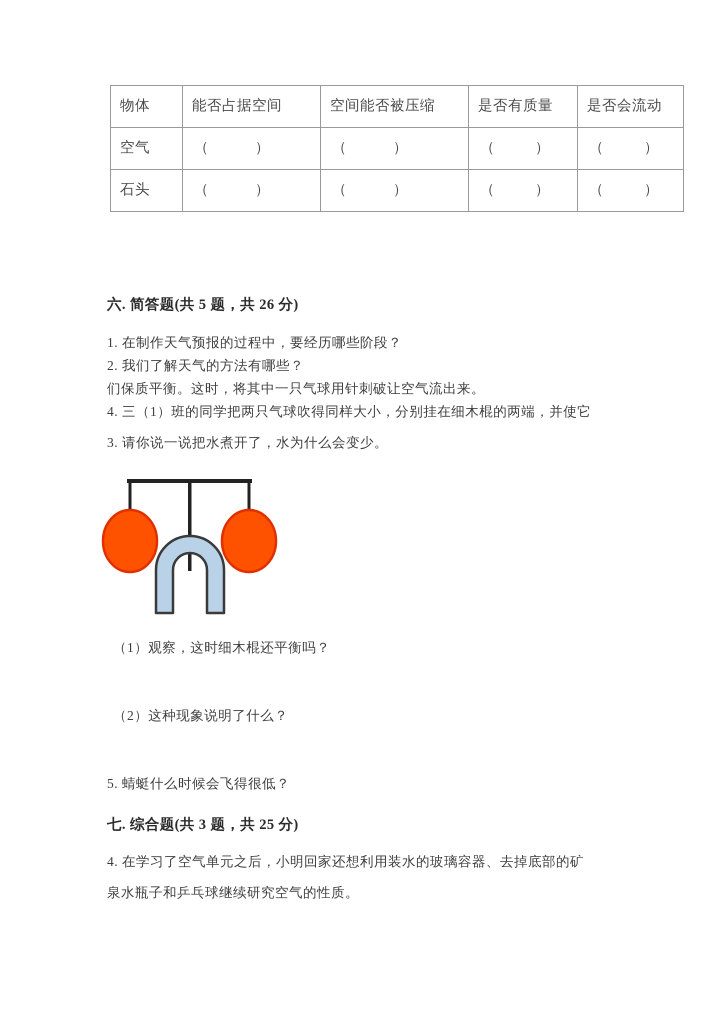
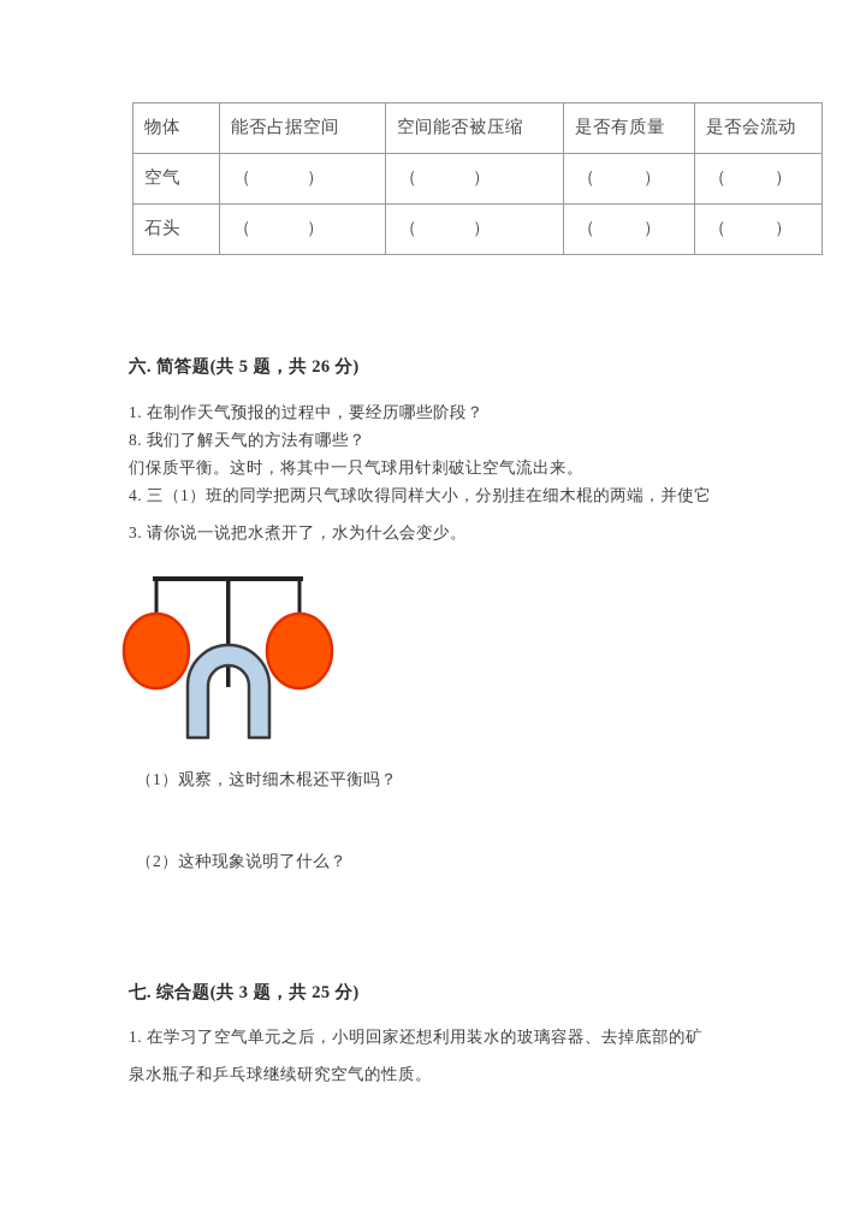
  物体	能否占据空间	空间能否被压缩	是否有质量	是否会流动
  空气	（ ）	（ ）	（ ）	（ ）
  石头	（ ）	（ ）	（ ）	（ ）
  六. 简答题(共 5 题，共 26 分)
  1. 在制作天气预报的过程中，要经历哪些阶段？
- 2. 我们了解天气的方法有哪些？
+ 8. 我们了解天气的方法有哪些？
  们保质平衡。这时，将其中一只气球用针刺破让空气流出来。
  4. 三（1）班的同学把两只气球吹得同样大小，分别挂在细木棍的两端，并使它
  3. 请你说一说把水煮开了，水为什么会变少。
  （1）观察，这时细木棍还平衡吗？
  （2）这种现象说明了什么？
- 5. 蜻蜓什么时候会飞得很低？
  七. 综合题(共 3 题，共 25 分)
- 4. 在学习了空气单元之后，小明回家还想利用装水的玻璃容器、去掉底部的矿
+ 1. 在学习了空气单元之后，小明回家还想利用装水的玻璃容器、去掉底部的矿
  泉水瓶子和乒乓球继续研究空气的性质。
